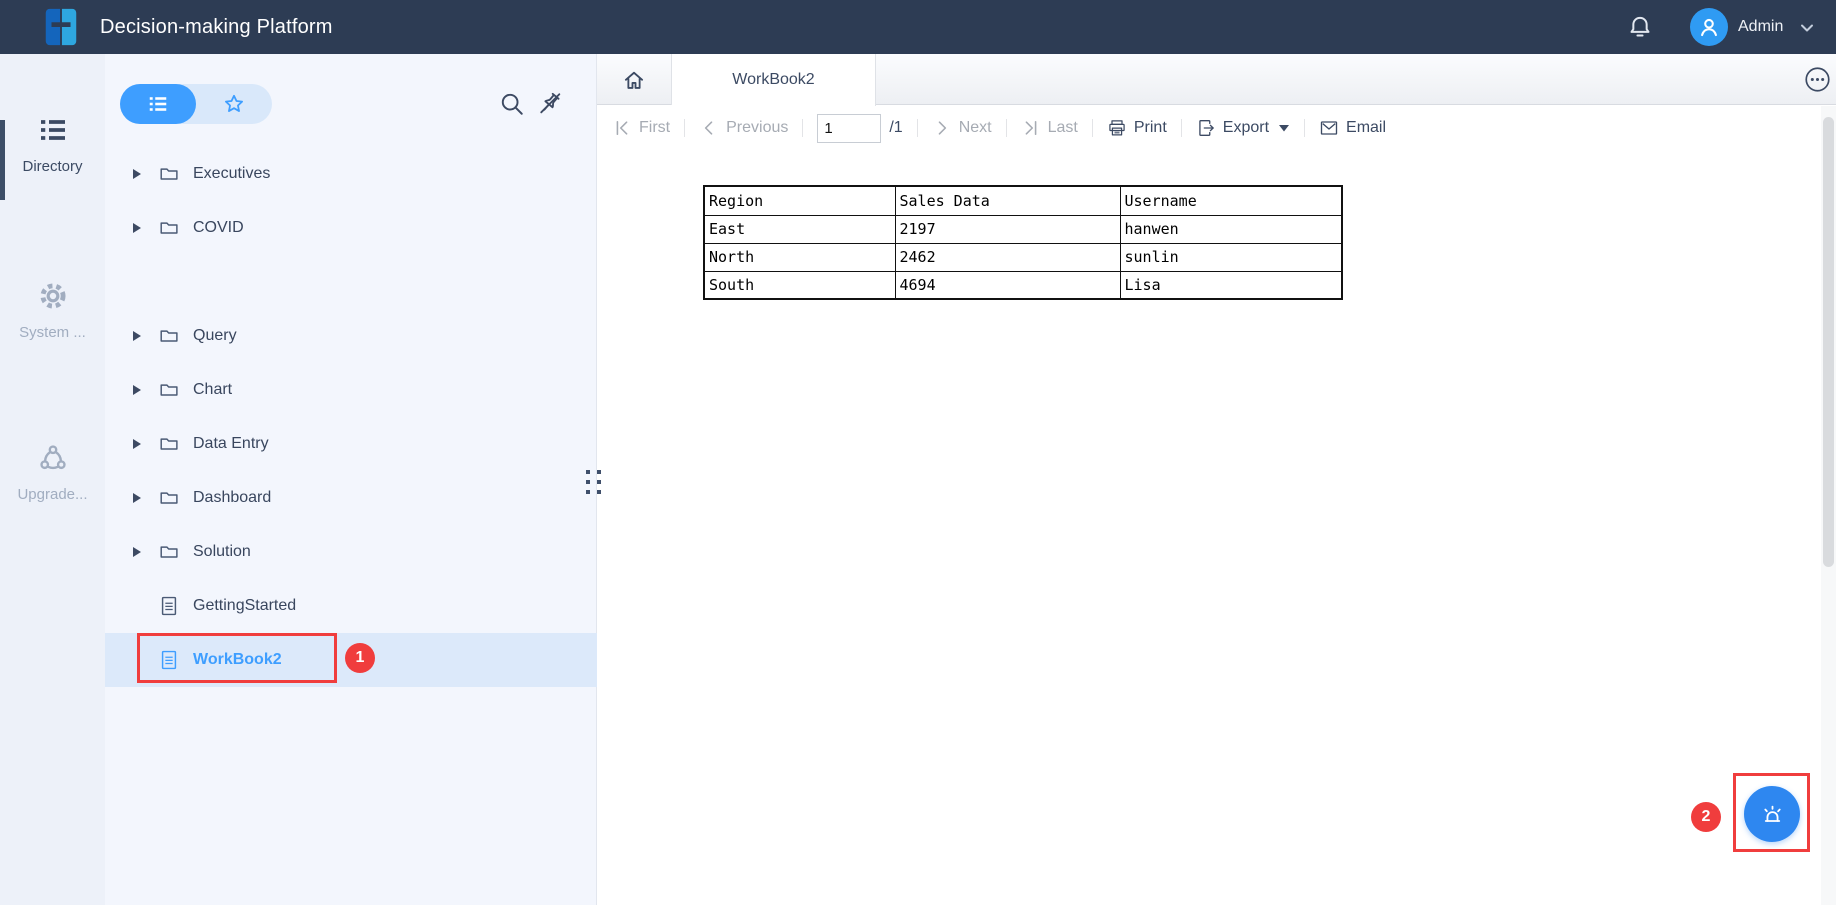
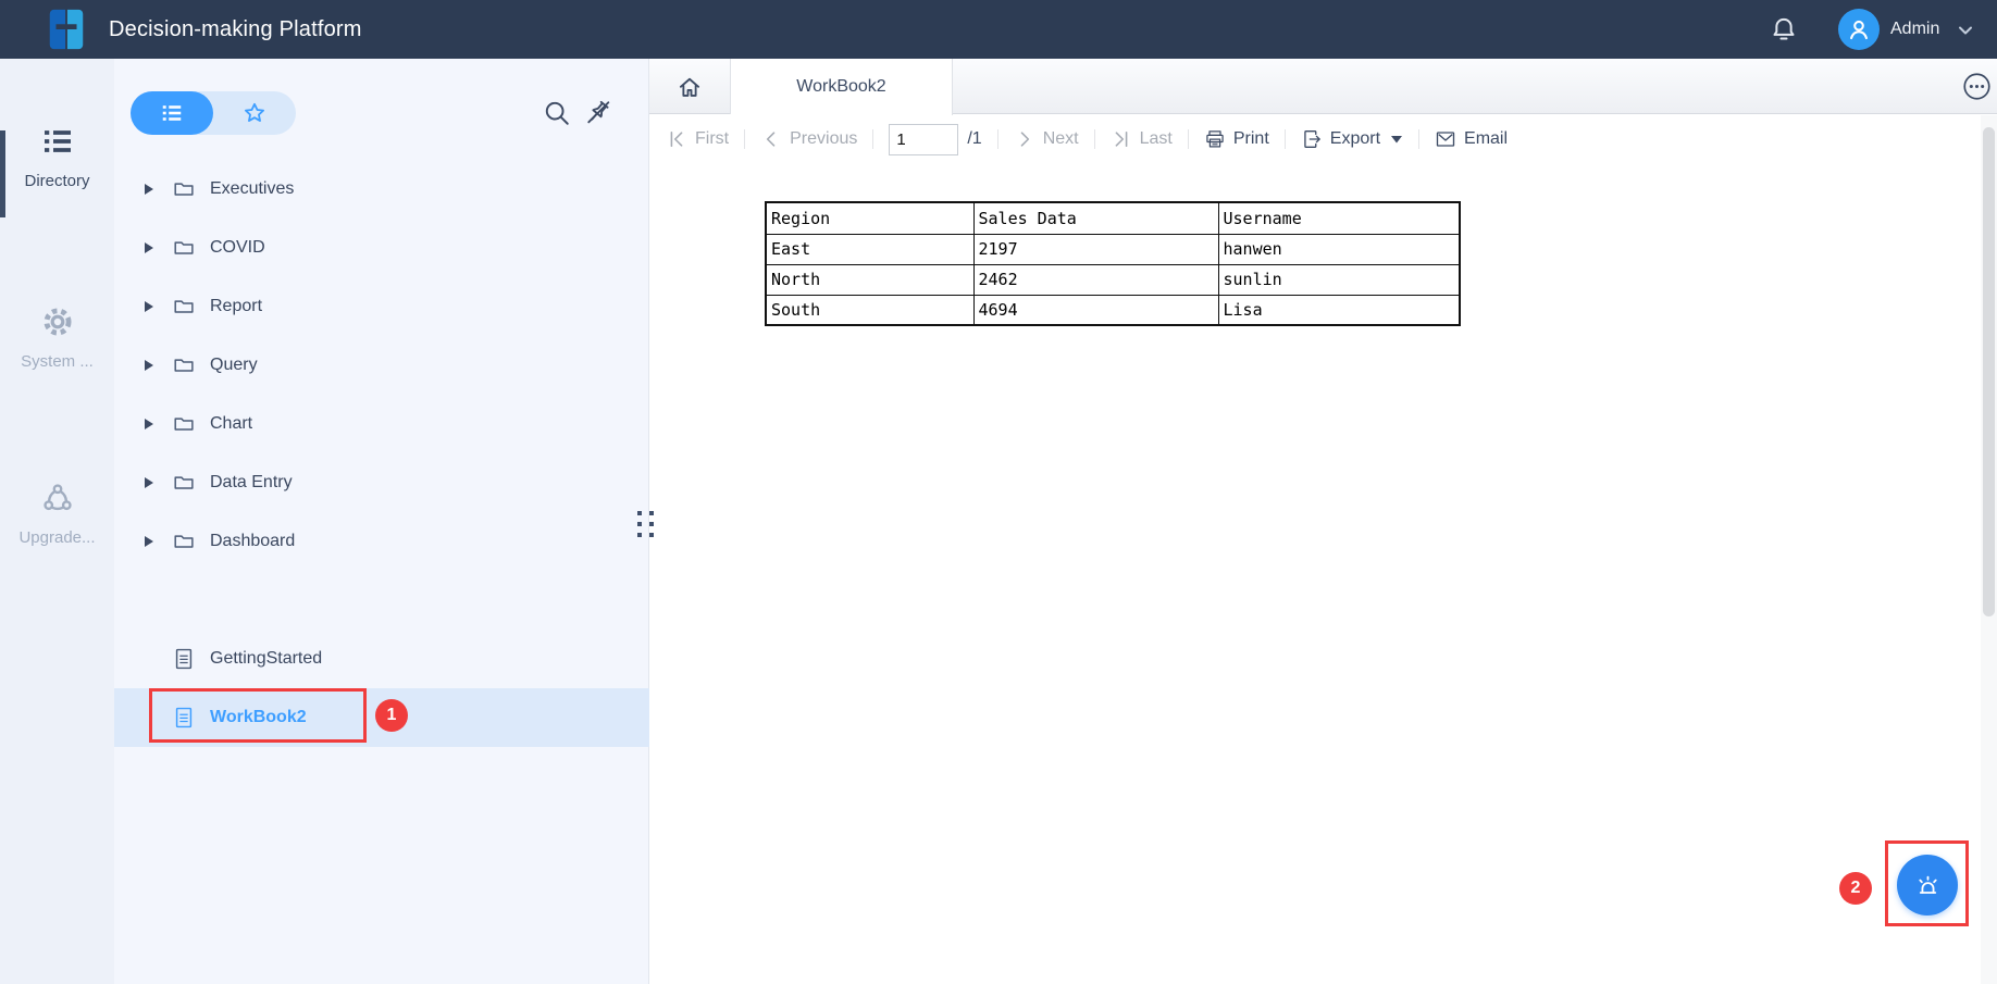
  Decision-making Platform
  Admin
  Directory
  System ...
  Upgrade...
  Executives
  COVID
+ Report
  Query
  Chart
  Data Entry
  Dashboard
- Solution
  GettingStarted
  WorkBook2
  1
  WorkBook2
  First
  Previous
  1
  /1
  Next
  Last
  Print
  Export
  Email
  Region	Sales Data	Username
  East	2197	hanwen
  North	2462	sunlin
  South	4694	Lisa
  2
